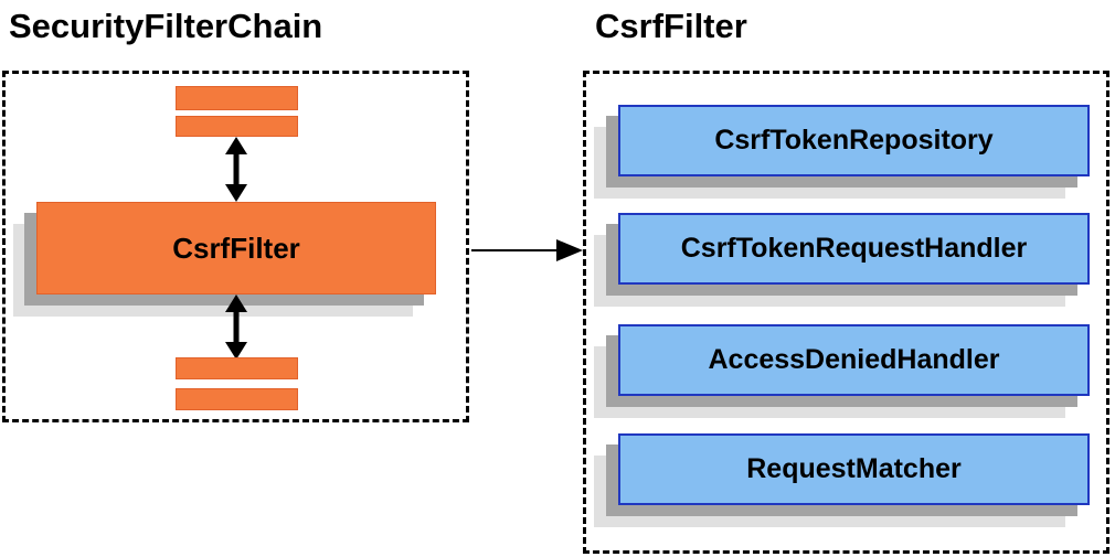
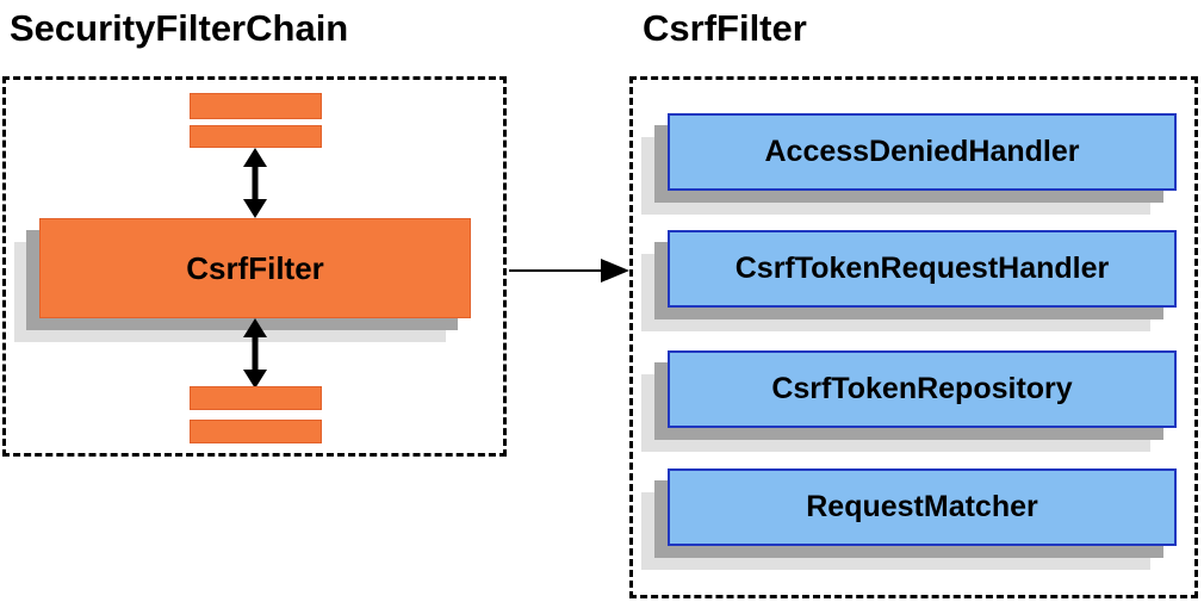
  SecurityFilterChain
  CsrfFilter
  CsrfFilter
- CsrfTokenRepository
+ AccessDeniedHandler
  CsrfTokenRequestHandler
- AccessDeniedHandler
+ CsrfTokenRepository
  RequestMatcher
